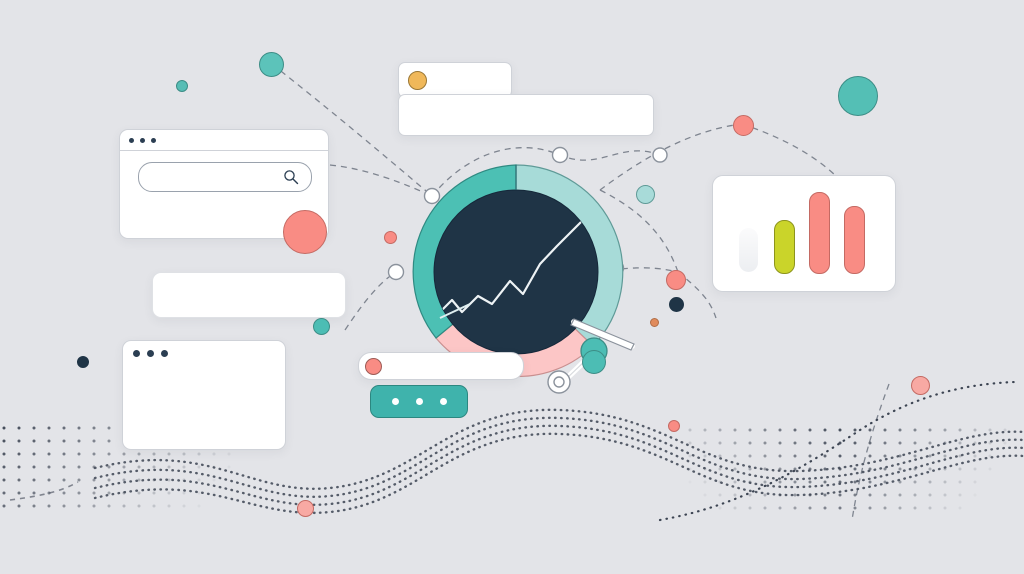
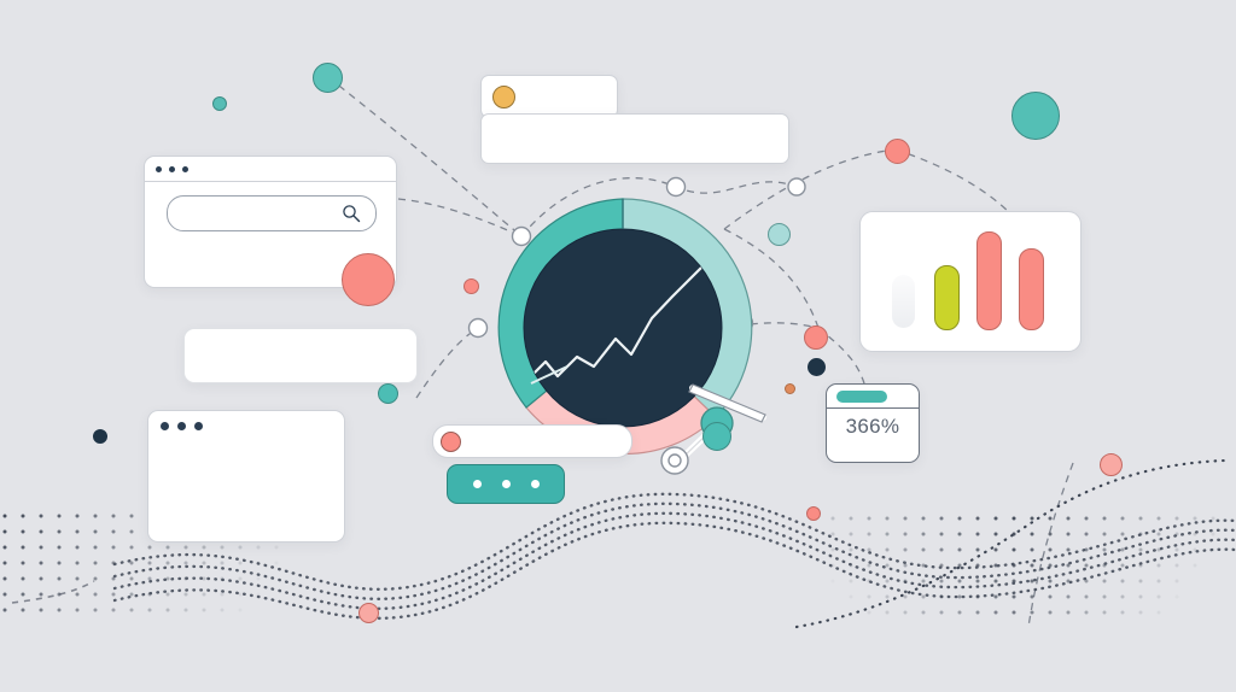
+ 366%
